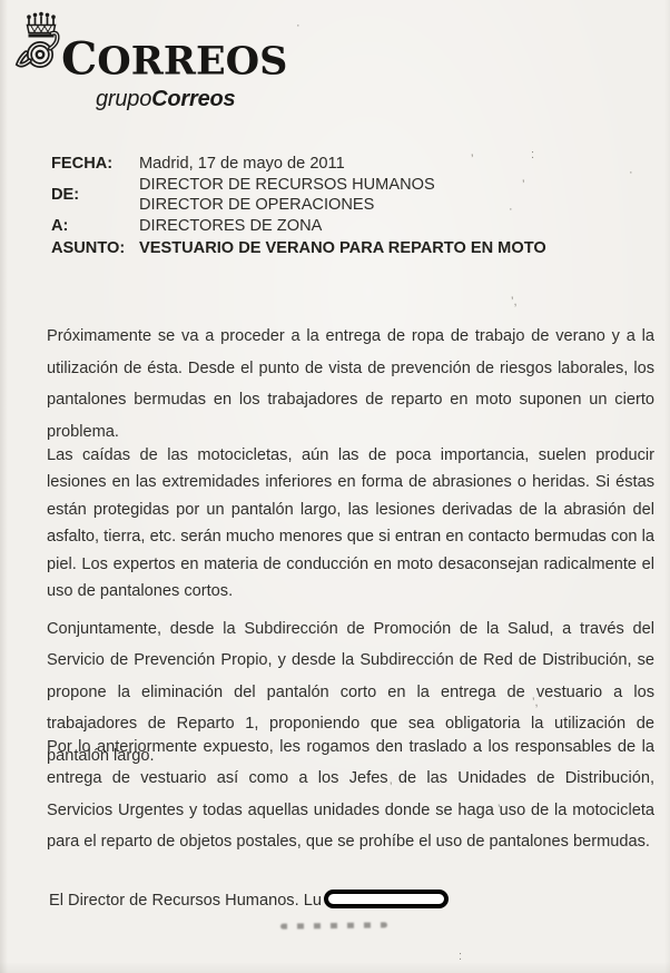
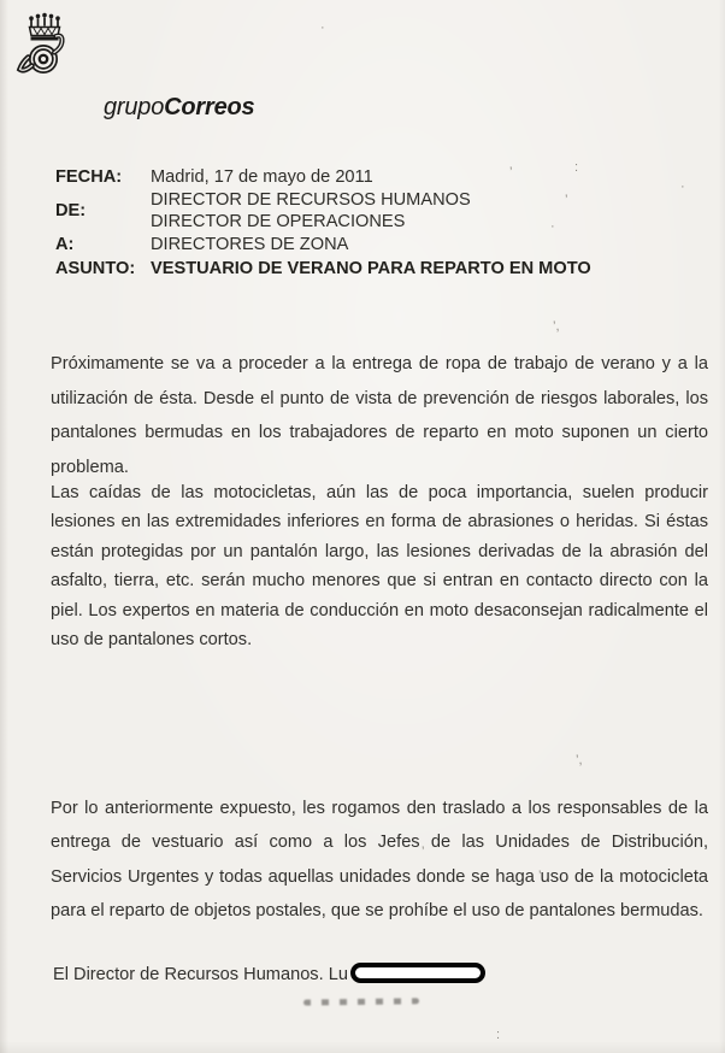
- CORREOS
  grupoCorreos
  FECHA:
  Madrid, 17 de mayo de 2011
  DE:
  DIRECTOR DE RECURSOS HUMANOS
  DIRECTOR DE OPERACIONES
  A:
  DIRECTORES DE ZONA
  ASUNTO:
  VESTUARIO DE VERANO PARA REPARTO EN MOTO
  Próximamente se va a proceder a la entrega de ropa de trabajo de verano y a la utilización de ésta. Desde el punto de vista de prevención de riesgos laborales, los pantalones bermudas en los trabajadores de reparto en moto suponen un cierto problema.
- Las caídas de las motocicletas, aún las de poca importancia, suelen producir lesiones en las extremidades inferiores en forma de abrasiones o heridas. Si éstas están protegidas por un pantalón largo, las lesiones derivadas de la abrasión del asfalto, tierra, etc. serán mucho menores que si entran en contacto bermudas con la piel. Los expertos en materia de conducción en moto desaconsejan radicalmente el uso de pantalones cortos.
+ Las caídas de las motocicletas, aún las de poca importancia, suelen producir lesiones en las extremidades inferiores en forma de abrasiones o heridas. Si éstas están protegidas por un pantalón largo, las lesiones derivadas de la abrasión del asfalto, tierra, etc. serán mucho menores que si entran en contacto directo con la piel. Los expertos en materia de conducción en moto desaconsejan radicalmente el uso de pantalones cortos.
- Conjuntamente, desde la Subdirección de Promoción de la Salud, a través del Servicio de Prevención Propio, y desde la Subdirección de Red de Distribución, se propone la eliminación del pantalón corto en la entrega de vestuario a los trabajadores de Reparto 1, proponiendo que sea obligatoria la utilización de pantalón largo.
  Por lo anteriormente expuesto, les rogamos den traslado a los responsables de la entrega de vestuario así como a los Jefes de las Unidades de Distribución, Servicios Urgentes y todas aquellas unidades donde se haga uso de la motocicleta para el reparto de objetos postales, que se prohíbe el uso de pantalones bermudas.
  El Director de Recursos Humanos. Lu
  ·
  ’
  :
  ’
  ·
  ·
  ’,
  ’,
  ’
  ’
  :
